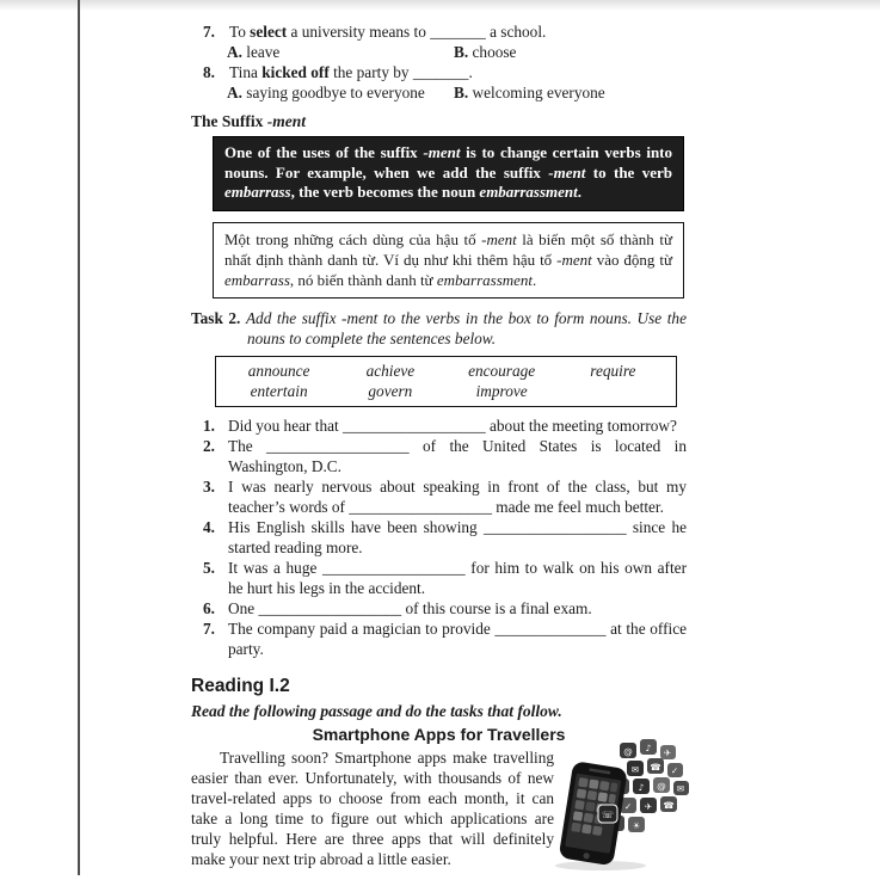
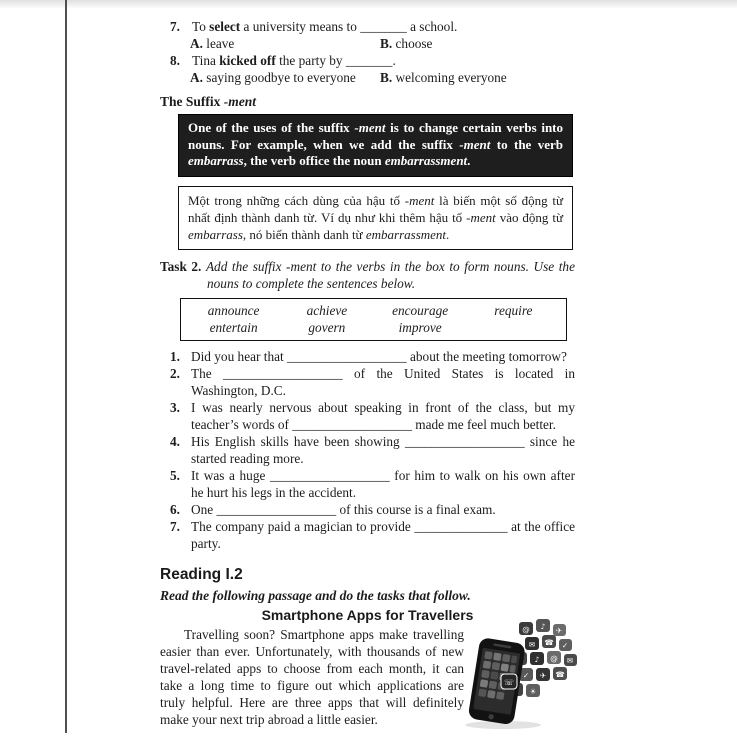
  7.
  To select a university means to _______ a school.
  A. leave
  B. choose
  8.
  Tina kicked off the party by _______.
  A. saying goodbye to everyone
  B. welcoming everyone
  The Suffix -ment
- One of the uses of the suffix -ment is to change certain verbs into nouns. For example, when we add the suffix -ment to the verb embarrass, the verb becomes the noun embarrassment.
+ One of the uses of the suffix -ment is to change certain verbs into nouns. For example, when we add the suffix -ment to the verb embarrass, the verb office the noun embarrassment.
- Một trong những cách dùng của hậu tố -ment là biến một số thành từ nhất định thành danh từ. Ví dụ như khi thêm hậu tố -ment vào động từ embarrass, nó biến thành danh từ embarrassment.
+ Một trong những cách dùng của hậu tố -ment là biến một số động từ nhất định thành danh từ. Ví dụ như khi thêm hậu tố -ment vào động từ embarrass, nó biến thành danh từ embarrassment.
  Task 2. Add the suffix -ment to the verbs in the box to form nouns. Use the nouns to complete the sentences below.
  announce
  achieve
  encourage
  require
  entertain
  govern
  improve
  1.
  Did you hear that __________________ about the meeting tomorrow?
  2.
  The __________________ of the United States is located in Washington, D.C.
  3.
  I was nearly nervous about speaking in front of the class, but my teacher’s words of __________________ made me feel much better.
  4.
  His English skills have been showing __________________ since he started reading more.
  5.
  It was a huge __________________ for him to walk on his own after he hurt his legs in the accident.
  6.
  One __________________ of this course is a final exam.
  7.
  The company paid a magician to provide ______________ at the office party.
  Reading I.2
  Read the following passage and do the tasks that follow.
  Smartphone Apps for Travellers
  Travelling soon? Smartphone apps make travelling easier than ever. Unfortunately, with thousands of new travel-related apps to choose from each month, it can take a long time to figure out which applications are truly helpful. Here are three apps that will definitely make your next trip abroad a little easier.
  @
  ♪
  ✈
  ✉
  ☎
  ✓
  ♪
  @
  ✉
  ✓
  ✈
  ☎
  ☀
  ☏
